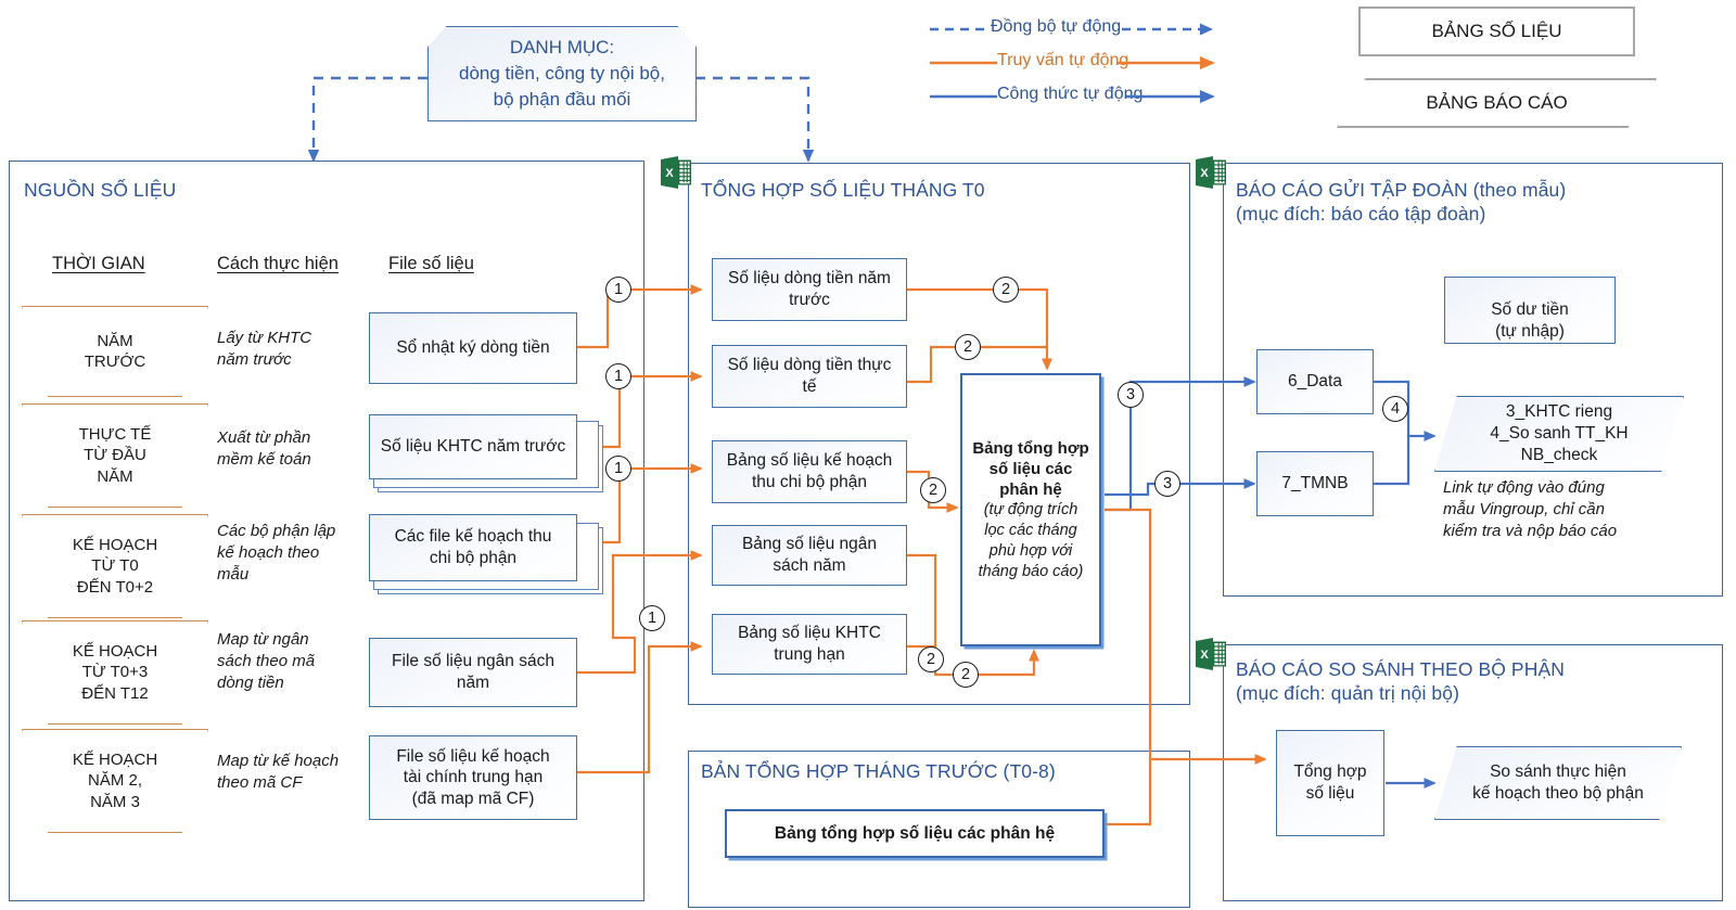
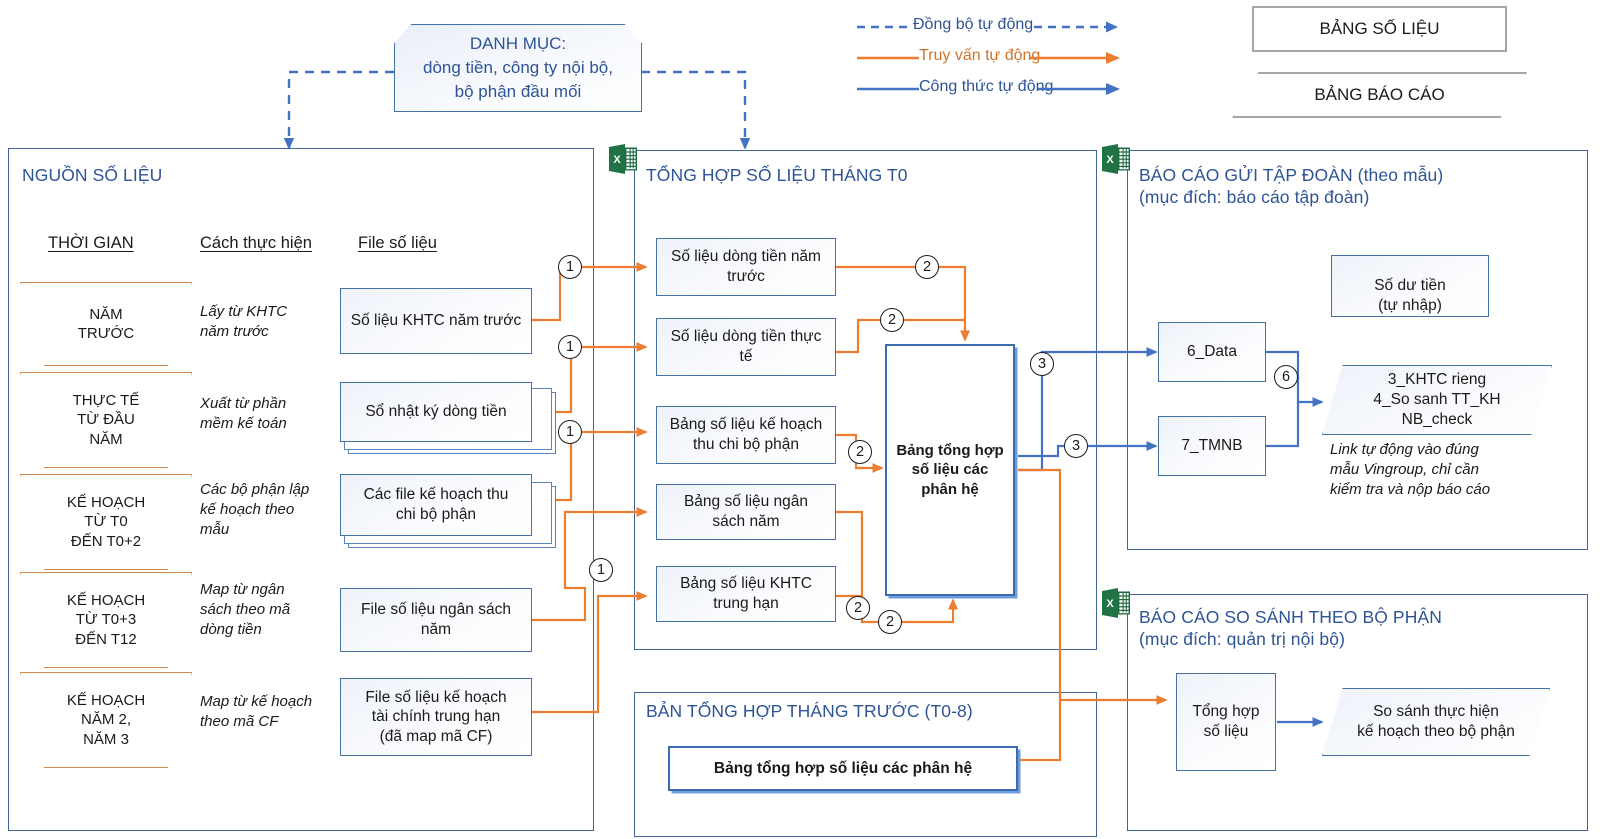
  Đồng bộ tự động
  Truy vấn tự động
  Công thức tự động
  BẢNG SỐ LIỆU
  BẢNG BÁO CÁO
  DANH MỤC:
  dòng tiền, công ty nội bộ,
  bộ phận đầu mối
  NGUỒN SỐ LIỆU
  THỜI GIAN
  Cách thực hiện
  File số liệu
  NĂM
  TRƯỚC
  Lấy từ KHTC
  năm trước
- Sổ nhật ký dòng tiền
+ Số liệu KHTC năm trước
  THỰC TẾ
  TỪ ĐẦU
  NĂM
  Xuất từ phần
  mềm kế toán
- Số liệu KHTC năm trước
+ Sổ nhật ký dòng tiền
  KẾ HOẠCH
  TỪ T0
  ĐẾN T0+2
  Các bộ phận lập
  kế hoạch theo
  mẫu
  Các file kế hoạch thu
  chi bộ phận
  KẾ HOẠCH
  TỪ T0+3
  ĐẾN T12
  Map từ ngân
  sách theo mã
  dòng tiền
  File số liệu ngân sách
  năm
  KẾ HOẠCH
  NĂM 2,
  NĂM 3
  Map từ kế hoạch
  theo mã CF
  File số liệu kế hoạch
  tài chính trung hạn
  (đã map mã CF)
  1
  1
  1
  1
  X
  TỔNG HỢP SỐ LIỆU THÁNG T0
  Số liệu dòng tiền năm
  trước
  Số liệu dòng tiền thực
  tế
  Bảng số liệu kế hoạch
  thu chi bộ phận
  Bảng số liệu ngân
  sách năm
  Bảng số liệu KHTC
  trung hạn
  Bảng tổng hợp
  số liệu các
  phân hệ
- (tự động trích
- lọc các tháng
- phù hợp với
- tháng báo cáo)
  2
  2
  2
  2
  2
  3
  3
  BẢN TỔNG HỢP THÁNG TRƯỚC (T0-8)
  Bảng tổng hợp số liệu các phân hệ
  X
  BÁO CÁO GỬI TẬP ĐOÀN (theo mẫu)
  (mục đích: báo cáo tập đoàn)
  Số dư tiền
  (tự nhập)
  6_Data
  7_TMNB
  3_KHTC rieng
  4_So sanh TT_KH
  NB_check
  Link tự động vào đúng
  mẫu Vingroup, chỉ cần
  kiểm tra và nộp báo cáo
- 4
+ 6
  X
  BÁO CÁO SO SÁNH THEO BỘ PHẬN
  (mục đích: quản trị nội bộ)
  Tổng hợp
  số liệu
  So sánh thực hiện
  kế hoạch theo bộ phận
